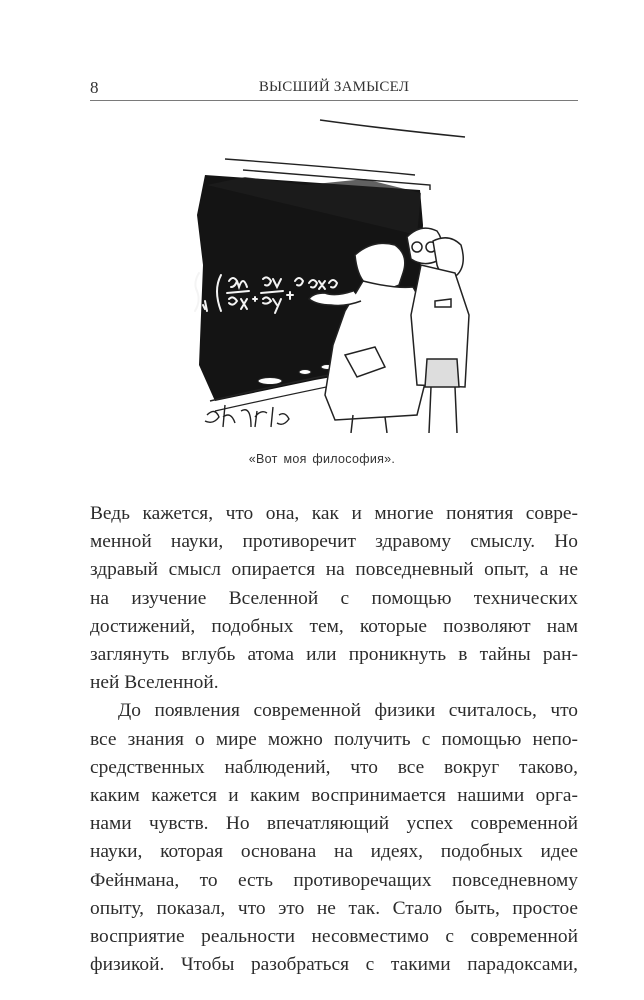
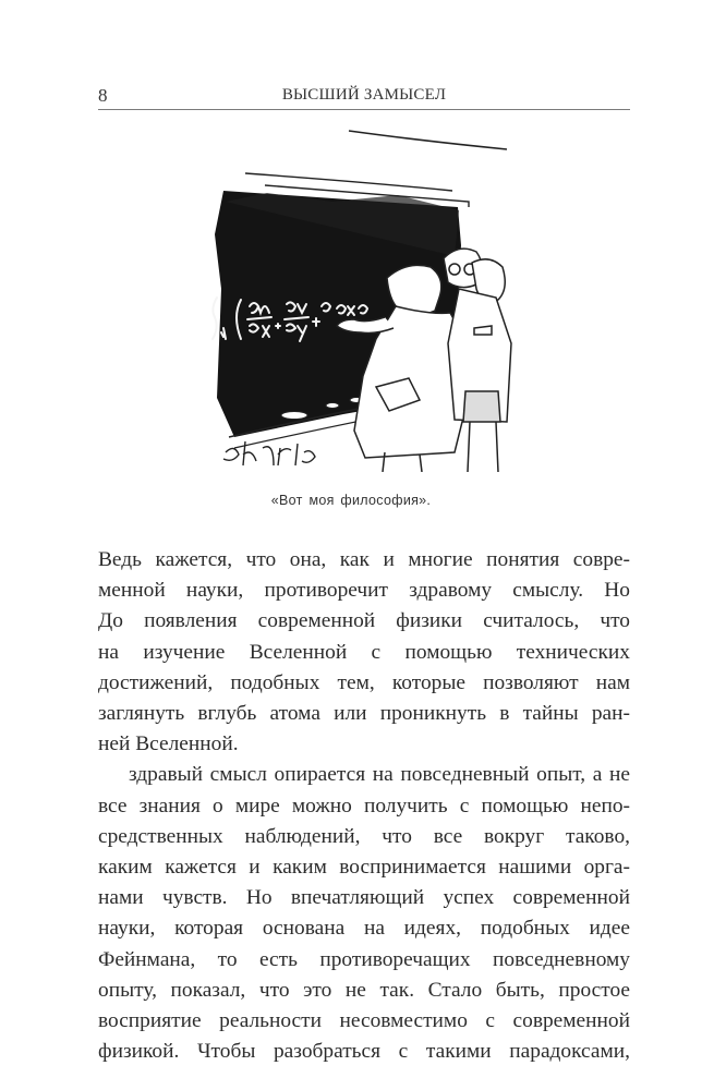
  8
  ВЫСШИЙ ЗАМЫСЕЛ
  «Вот моя философия».
  Ведь кажется, что она, как и многие понятия совре-
  менной науки, противоречит здравому смыслу. Но
- здравый смысл опирается на повседневный опыт, а не
+ До появления современной физики считалось, что
  на изучение Вселенной с помощью технических
  достижений, подобных тем, которые позволяют нам
  заглянуть вглубь атома или проникнуть в тайны ран-
  ней Вселенной.
- До появления современной физики считалось, что
+ здравый смысл опирается на повседневный опыт, а не
  все знания о мире можно получить с помощью непо-
  средственных наблюдений, что все вокруг таково,
  каким кажется и каким воспринимается нашими орга-
  нами чувств. Но впечатляющий успех современной
  науки, которая основана на идеях, подобных идее
  Фейнмана, то есть противоречащих повседневному
  опыту, показал, что это не так. Стало быть, простое
  восприятие реальности несовместимо с современной
  физикой. Чтобы разобраться с такими парадоксами,
